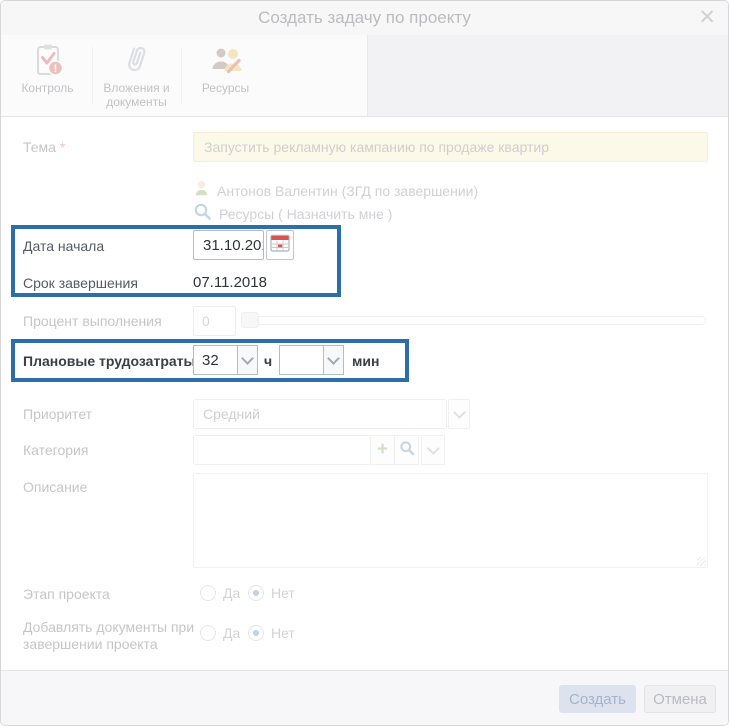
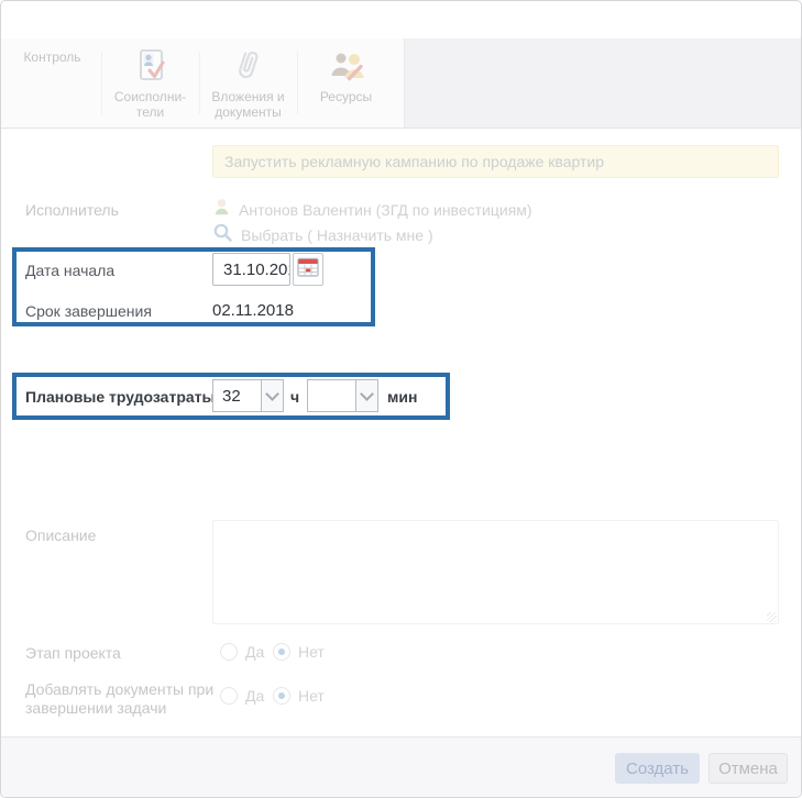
- Создать задачу по проекту
- ✕
- !
  Контроль
+ Соисполни-тели
  Вложения и документы
  Ресурсы
- Тема *
  Запустить рекламную кампанию по продаже квартир
+ Исполнитель
- Антонов Валентин (ЗГД по завершении)
+ Антонов Валентин (ЗГД по инвестициям)
- Ресурсы ( Назначить мне )
+ Выбрать ( Назначить мне )
  Дата начала
  31.10.20
  Срок завершения
- 07.11.2018
+ 02.11.2018
- Процент выполнения
- 0
  Плановые трудозатраты
  32
  ч
  мин
- Приоритет
- Средний
- Категория
- +
  Описание
  Этап проекта
  Да
  Нет
- Добавлять документы при завершении проекта
+ Добавлять документы при завершении задачи
  Да
  Нет
  Создать
  Отмена
